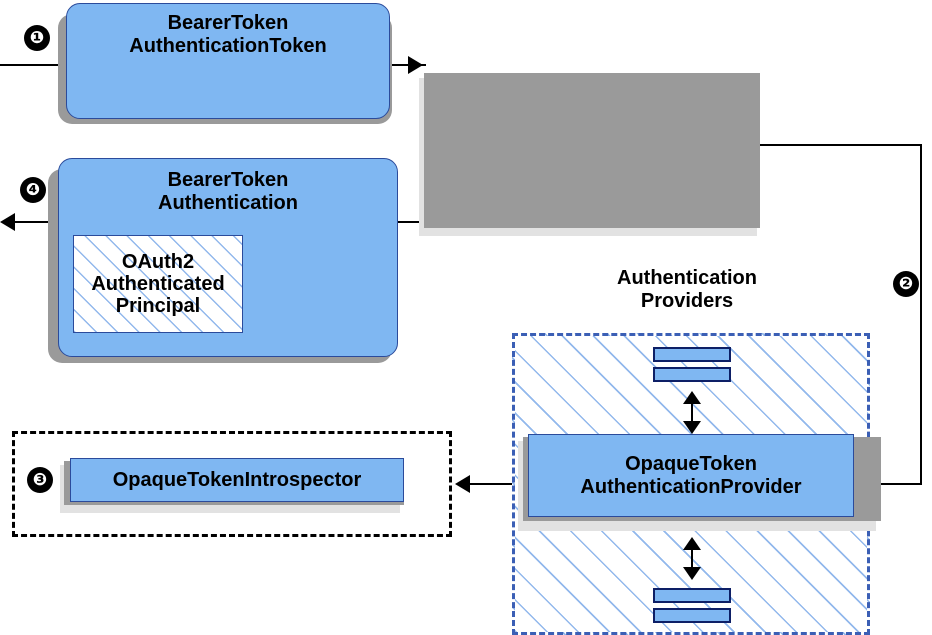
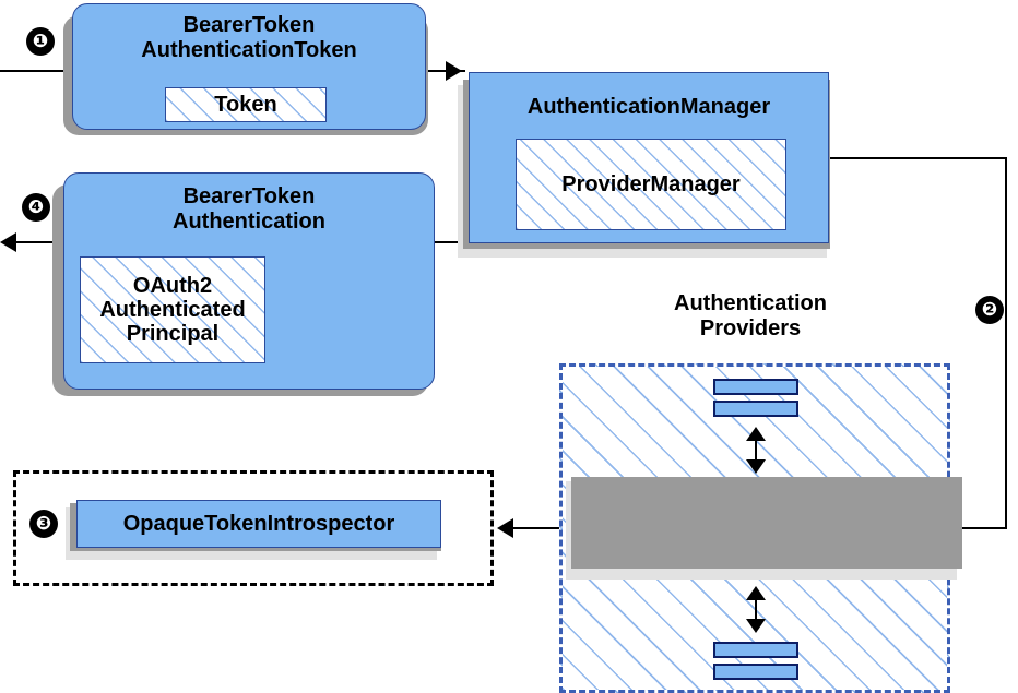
  Authentication
  Providers
- OpaqueToken
- AuthenticationProvider
  OpaqueTokenIntrospector
+ AuthenticationManager
+ ProviderManager
  BearerToken
  AuthenticationToken
+ Token
  BearerToken
  Authentication
  OAuth2
  Authenticated
  Principal
  ❶
  ❷
  ❸
  ❹
